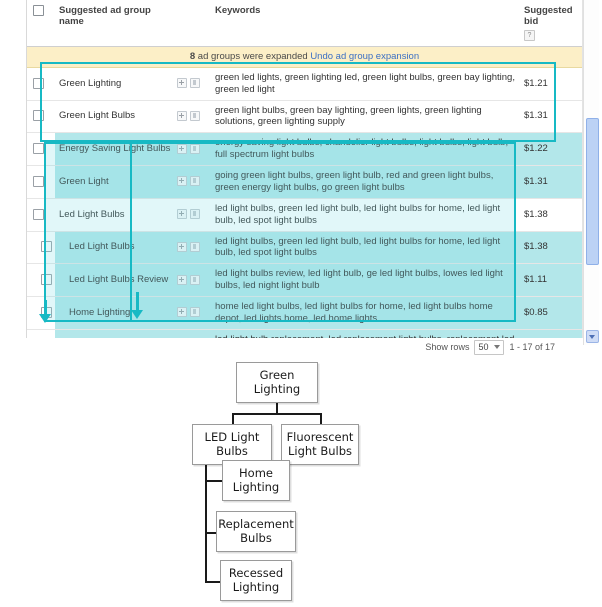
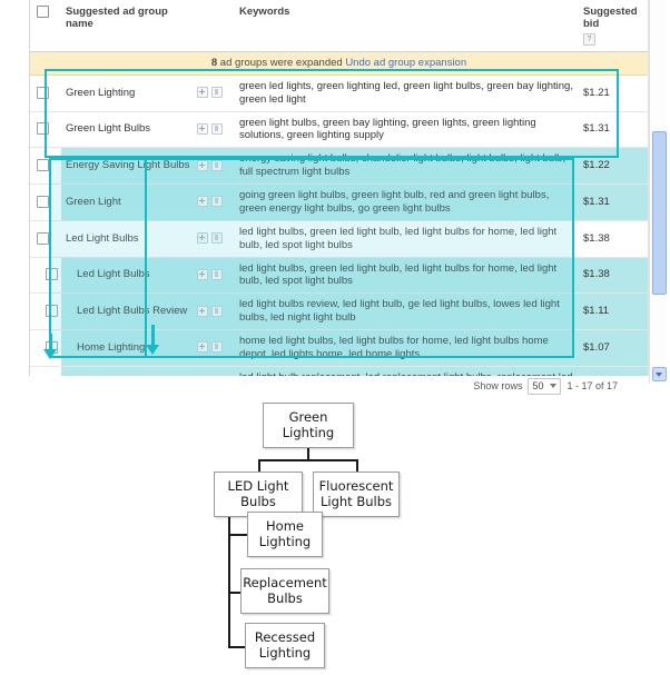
  	Suggested ad group name		Keywords	Suggested bid
  8 ad groups were expanded Undo ad group expansion
  	Green Lighting		green led lights, green lighting led, green light bulbs, green bay lighting, green led light	$1.21
  	Green Light Bulbs		green light bulbs, green bay lighting, green lights, green lighting solutions, green lighting supply	$1.31
  	Energy Saving Light Bulbs		energy saving light bulbs, chandelier light bulbs, light bulbs, light bulb, full spectrum light bulbs	$1.22
  	Green Light		going green light bulbs, green light bulb, red and green light bulbs, green energy light bulbs, go green light bulbs	$1.31
  	Led Light Bulbs		led light bulbs, green led light bulb, led light bulbs for home, led light bulb, led spot light bulbs	$1.38
  	Led Light Bulbs		led light bulbs, green led light bulb, led light bulbs for home, led light bulb, led spot light bulbs	$1.38
  	Led Light Bulbs Review		led light bulbs review, led light bulb, ge led light bulbs, lowes led light bulbs, led night light bulb	$1.11
- 	Home Lighting		home led light bulbs, led light bulbs for home, led light bulbs home depot, led lights home, led home lights	$0.85
+ 	Home Lighting		home led light bulbs, led light bulbs for home, led light bulbs home depot, led lights home, led home lights	$1.07
  Show rows
  50
  1 - 17 of 17
  Green Lighting
  LED Light Bulbs
  Fluorescent Light Bulbs
  Home Lighting
  Replacement Bulbs
  Recessed Lighting
